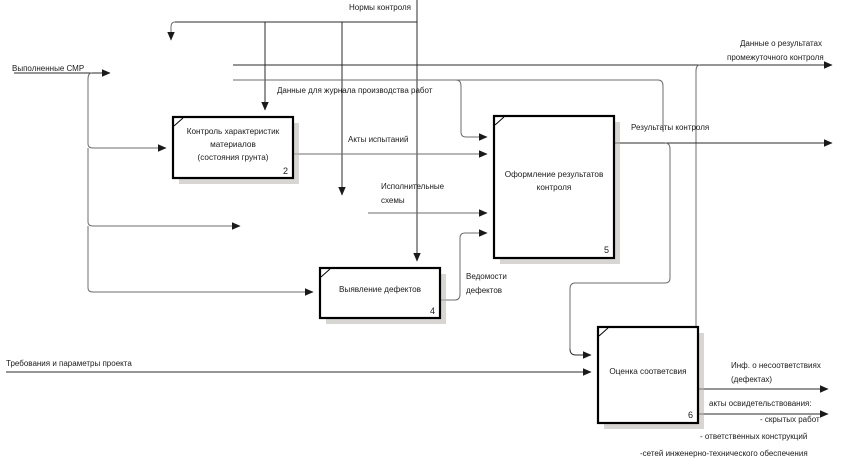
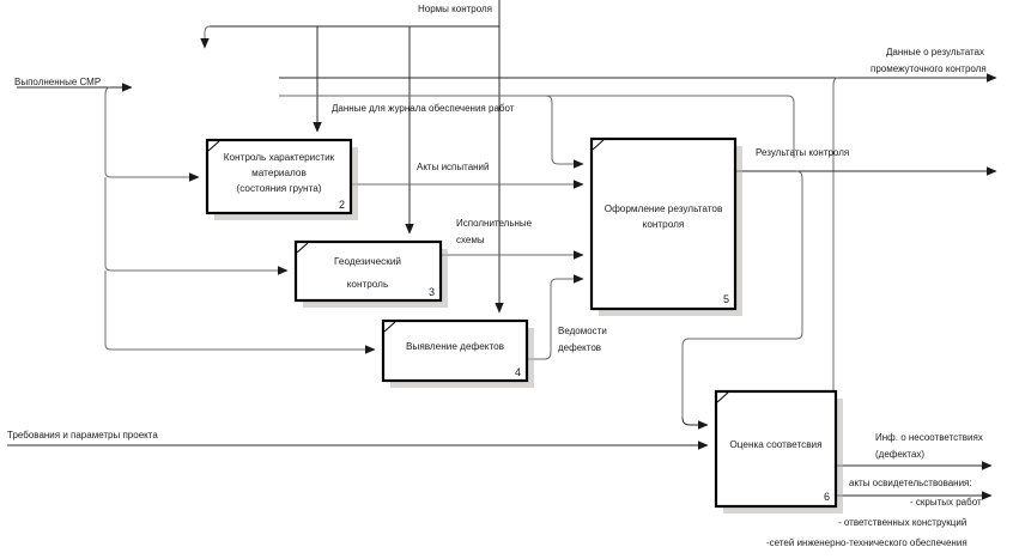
  Контроль характеристик
  материалов
  (состояния грунта)
  2
+ Геодезический
+ контроль
+ 3
  Выявление дефектов
  4
  Оформление результатов
  контроля
  5
  Оценка соответсвия
  6
  Нормы контроля
  Выполненные СМР
- Данные для журнала производства работ
+ Данные для журнала обеспечения работ
  Акты испытаний
  Исполнительные
  схемы
  Ведомости
  дефектов
  Результаты контроля
  Данные о результатах
  промежуточного контроля
  Требования и параметры проекта
  Инф. о несоответствиях
  (дефектах)
  акты освидетельствования:
  - скрытых работ
  - ответственных конструкций
  -сетей инженерно-технического обеспечения
